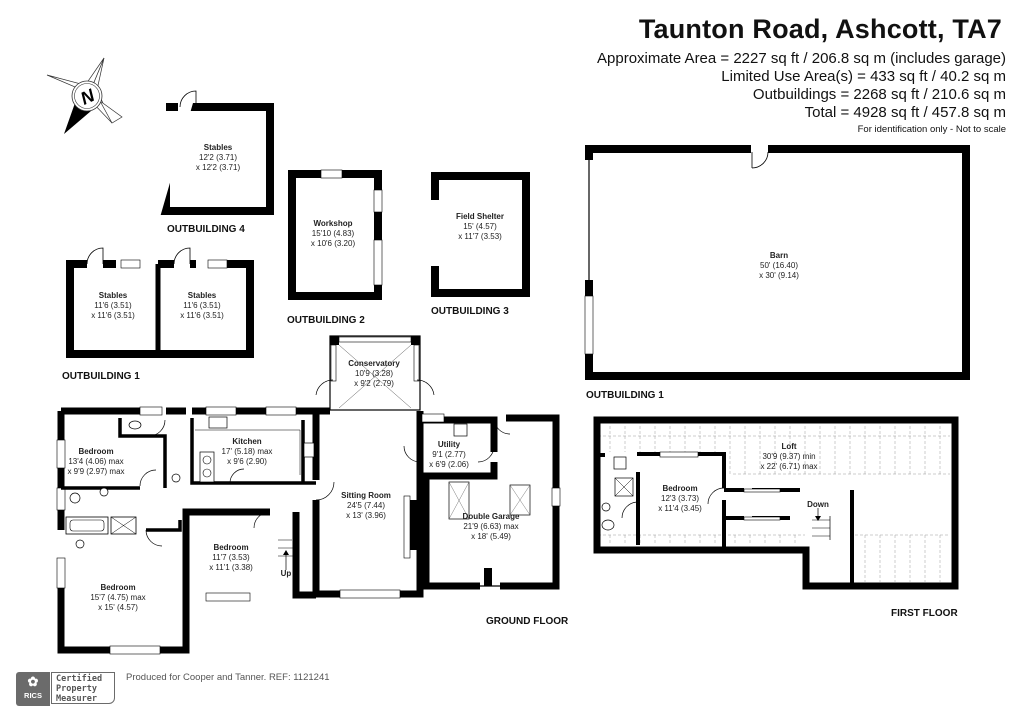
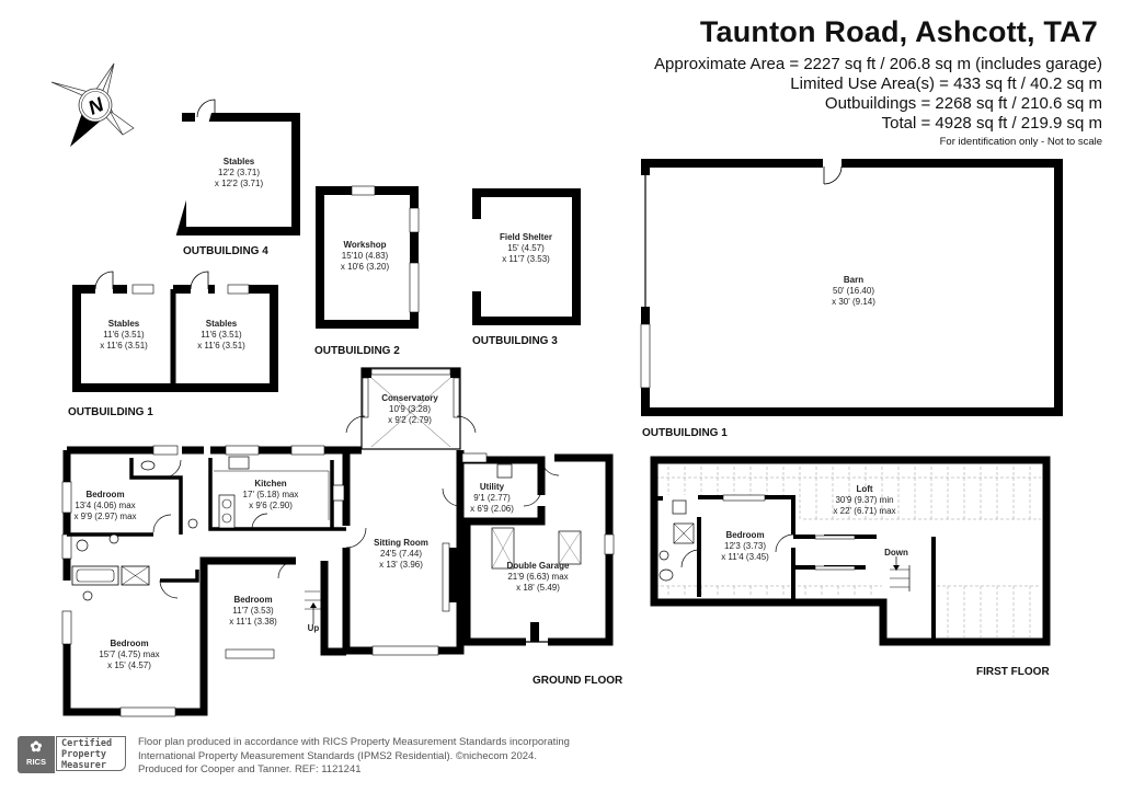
  Taunton Road, Ashcott, TA7
  Approximate Area = 2227 sq ft / 206.8 sq m (includes garage)
  Limited Use Area(s) = 433 sq ft / 40.2 sq m
  Outbuildings = 2268 sq ft / 210.6 sq m
- Total = 4928 sq ft / 457.8 sq m
+ Total = 4928 sq ft / 219.9 sq m
  For identification only - Not to scale
  Stables
  12'2 (3.71)
  x 12'2 (3.71)
  OUTBUILDING 4
  Workshop
  15'10 (4.83)
  x 10'6 (3.20)
  OUTBUILDING 2
  Field Shelter
  15' (4.57)
  x 11'7 (3.53)
  OUTBUILDING 3
  Stables
  11'6 (3.51)
  x 11'6 (3.51)
  Stables
  11'6 (3.51)
  x 11'6 (3.51)
  OUTBUILDING 1
  Barn
  50' (16.40)
  x 30' (9.14)
  OUTBUILDING 1
  Conservatory
  10'9 (3.28)
  x 9'2 (2.79)
  Up
  Bedroom
  13'4 (4.06) max
  x 9'9 (2.97) max
  Kitchen
  17' (5.18) max
  x 9'6 (2.90)
  Utility
  9'1 (2.77)
  x 6'9 (2.06)
  Sitting Room
  24'5 (7.44)
  x 13' (3.96)
  Double Garage
  21'9 (6.63) max
  x 18' (5.49)
  Bedroom
  11'7 (3.53)
  x 11'1 (3.38)
  Bedroom
  15'7 (4.75) max
  x 15' (4.57)
  GROUND FLOOR
  Down
  Loft
  30'9 (9.37) min
  x 22' (6.71) max
  Bedroom
  12'3 (3.73)
  x 11'4 (3.45)
  FIRST FLOOR
  ✿
  RICS
  Certified
  Property
  Measurer
+ Floor plan produced in accordance with RICS Property Measurement Standards incorporating
+ International Property Measurement Standards (IPMS2 Residential). ©nichecom 2024.
  Produced for Cooper and Tanner. REF: 1121241
